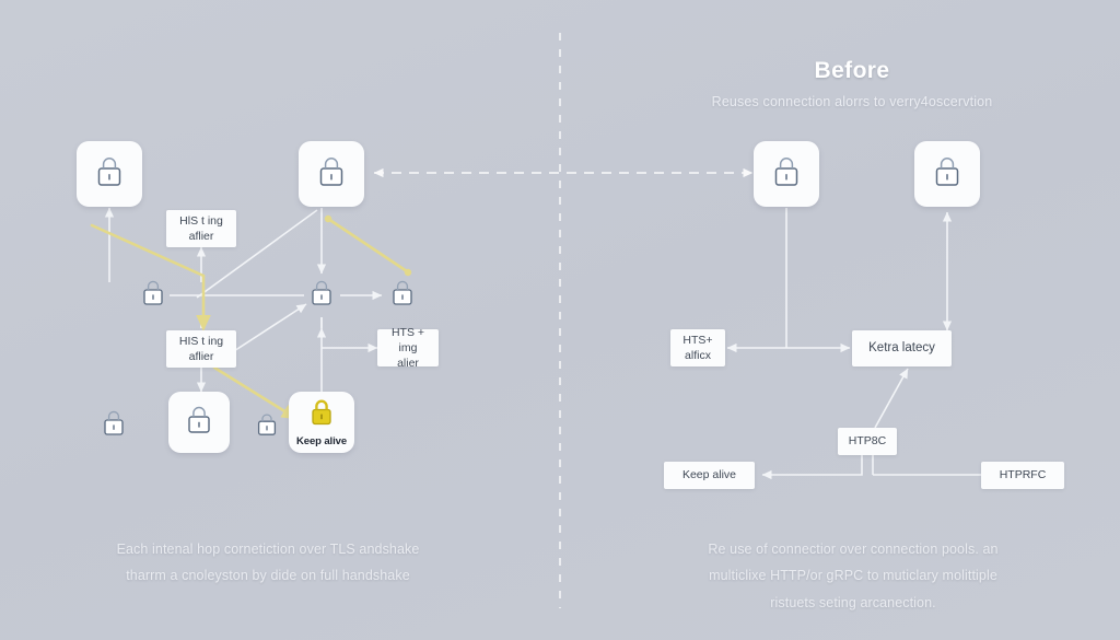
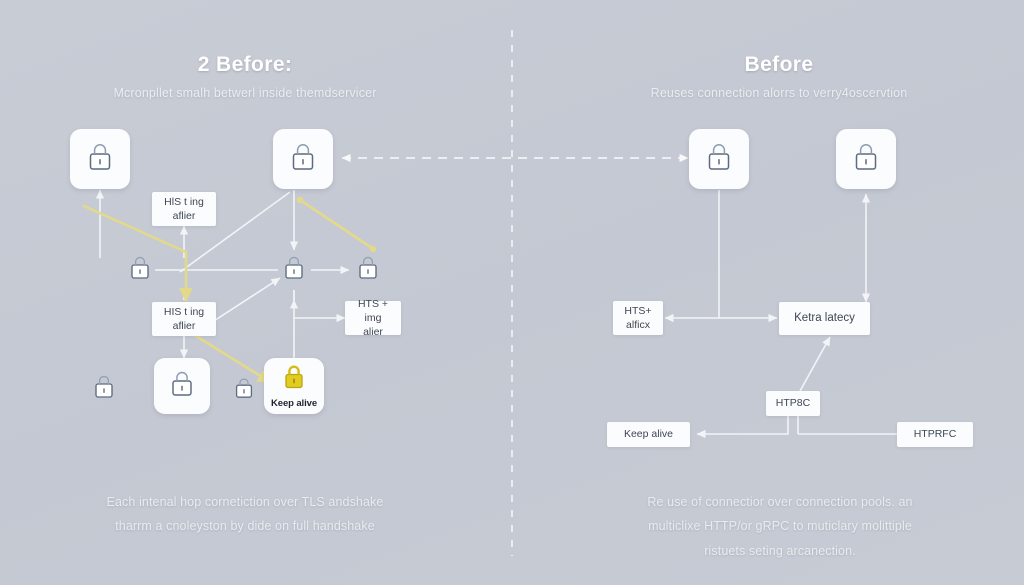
+ 2 Before:
+ Mcronpllet smalh betwerl inside themdservicer
  Each intenal hop cornetiction over TLS andshake
  tharrm a cnoleyston by dide on full handshake
  Before
  Reuses connection alorrs to verry4oscervtion
  Re use of connectior over connection pools. an
  multiclixe HTTP/or gRPC to muticlary molittiple
  ristuets seting arcanection.
  Keep alive
  HlS t ing
  aflier
  HIS t ing
  aflier
  HTS + img
  alier
  HTS+
  alficx
  Ketra latecy
  HTP8C
  Keep alive
  HTPRFC
